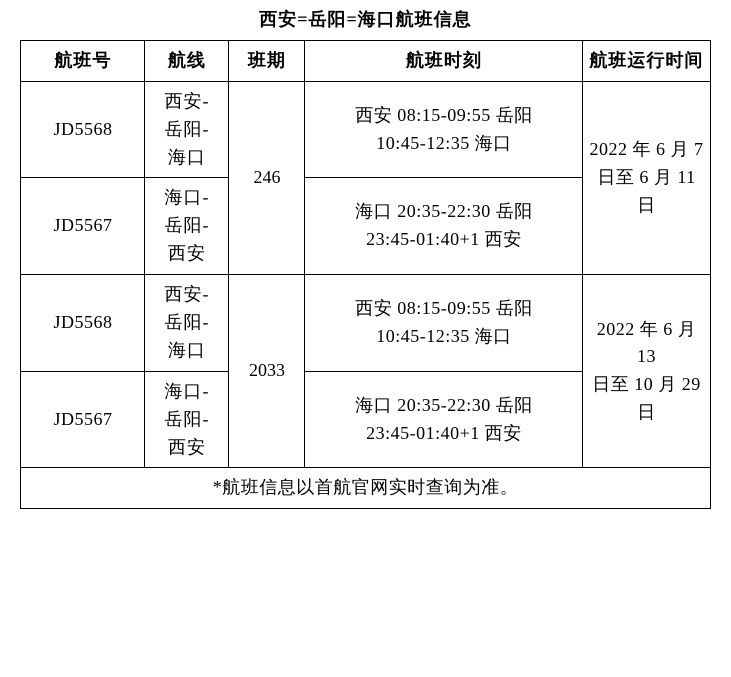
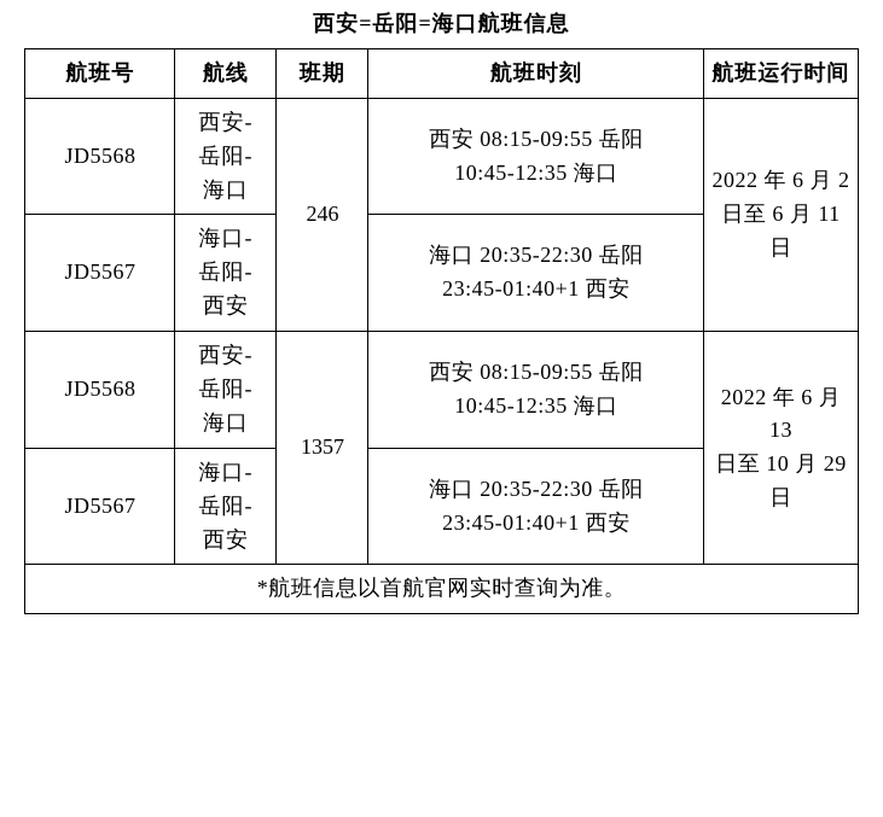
  西安=岳阳=海口航班信息
  航班号	航线	班期	航班时刻	航班运行时间
- JD5568	西安- 岳阳- 海口	246	西安 08:15-09:55 岳阳 10:45-12:35 海口	2022 年 6 月 7 日至 6 月 11 日
+ JD5568	西安- 岳阳- 海口	246	西安 08:15-09:55 岳阳 10:45-12:35 海口	2022 年 6 月 2 日至 6 月 11 日
  JD5567	海口- 岳阳- 西安	海口 20:35-22:30 岳阳 23:45-01:40+1 西安
- JD5568	西安- 岳阳- 海口	2033	西安 08:15-09:55 岳阳 10:45-12:35 海口	2022 年 6 月 13 日至 10 月 29 日
+ JD5568	西安- 岳阳- 海口	1357	西安 08:15-09:55 岳阳 10:45-12:35 海口	2022 年 6 月 13 日至 10 月 29 日
  JD5567	海口- 岳阳- 西安	海口 20:35-22:30 岳阳 23:45-01:40+1 西安
  *航班信息以首航官网实时查询为准。
